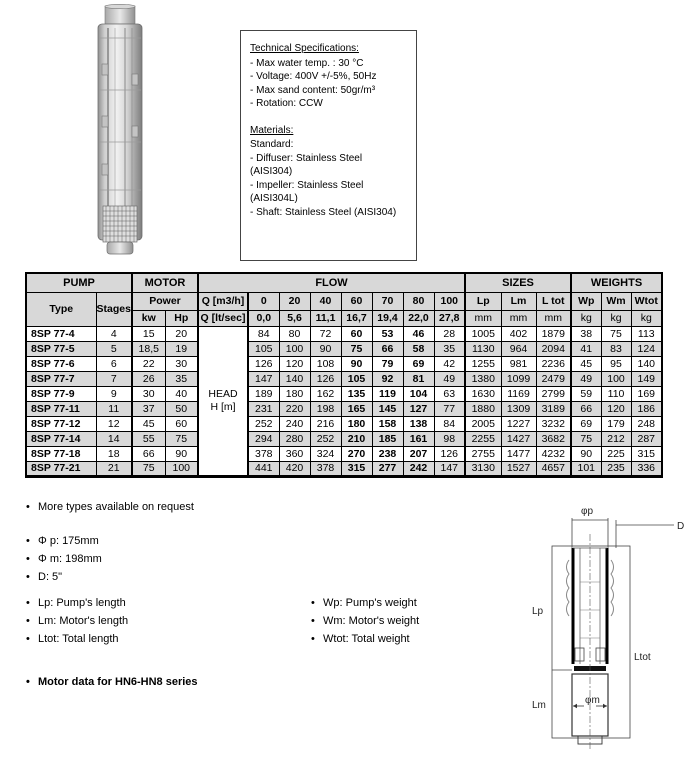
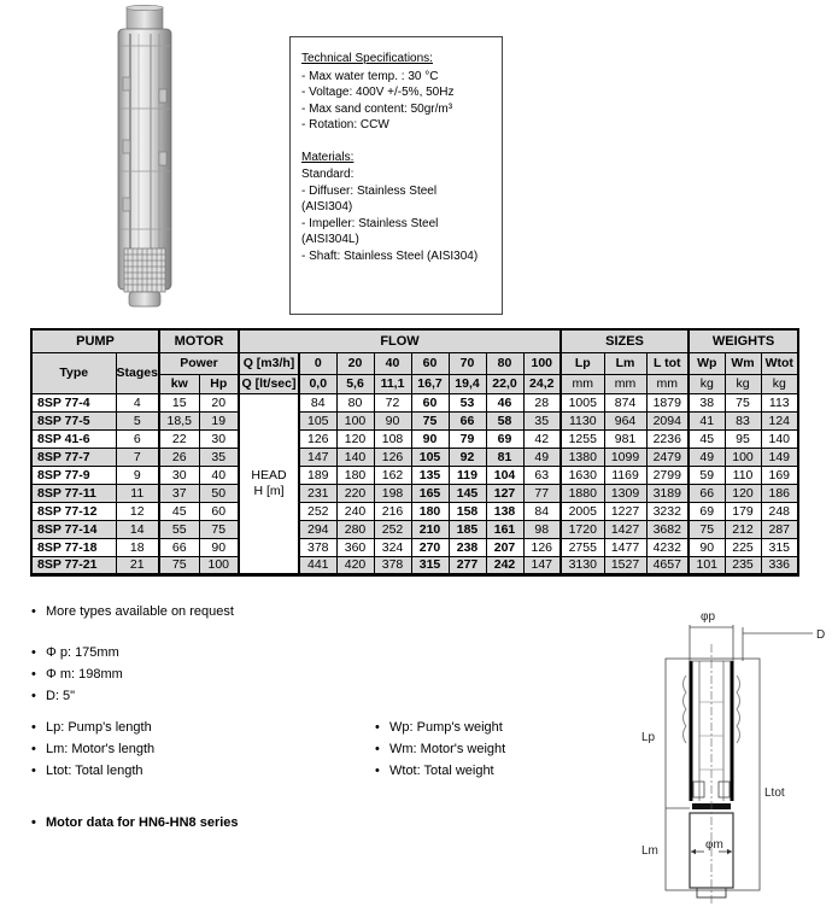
  Technical Specifications:
  - Max water temp. : 30 °C
  - Voltage: 400V +/-5%, 50Hz
  - Max sand content: 50gr/m³
  - Rotation: CCW
  Materials:
  Standard:
  - Diffuser: Stainless Steel (AISI304)
  - Impeller: Stainless Steel (AISI304L)
  - Shaft: Stainless Steel (AISI304)
  PUMP	MOTOR	FLOW	SIZES	WEIGHTS
  Type	Stages	Power	Q [m3/h]	0	20	40	60	70	80	100	Lp	Lm	L tot	Wp	Wm	Wtot
- kw	Hp	Q [lt/sec]	0,0	5,6	11,1	16,7	19,4	22,0	27,8	mm	mm	mm	kg	kg	kg
+ kw	Hp	Q [lt/sec]	0,0	5,6	11,1	16,7	19,4	22,0	24,2	mm	mm	mm	kg	kg	kg
- 8SP 77-4	4	15	20	HEADH [m]	84	80	72	60	53	46	28	1005	402	1879	38	75	113
+ 8SP 77-4	4	15	20	HEADH [m]	84	80	72	60	53	46	28	1005	874	1879	38	75	113
  8SP 77-5	5	18,5	19	105	100	90	75	66	58	35	1130	964	2094	41	83	124
- 8SP 77-6	6	22	30	126	120	108	90	79	69	42	1255	981	2236	45	95	140
+ 8SP 41-6	6	22	30	126	120	108	90	79	69	42	1255	981	2236	45	95	140
  8SP 77-7	7	26	35	147	140	126	105	92	81	49	1380	1099	2479	49	100	149
  8SP 77-9	9	30	40	189	180	162	135	119	104	63	1630	1169	2799	59	110	169
  8SP 77-11	11	37	50	231	220	198	165	145	127	77	1880	1309	3189	66	120	186
  8SP 77-12	12	45	60	252	240	216	180	158	138	84	2005	1227	3232	69	179	248
- 8SP 77-14	14	55	75	294	280	252	210	185	161	98	2255	1427	3682	75	212	287
+ 8SP 77-14	14	55	75	294	280	252	210	185	161	98	1720	1427	3682	75	212	287
  8SP 77-18	18	66	90	378	360	324	270	238	207	126	2755	1477	4232	90	225	315
  8SP 77-21	21	75	100	441	420	378	315	277	242	147	3130	1527	4657	101	235	336
  More types available on request
  Φ p: 175mm
  Φ m: 198mm
  D: 5"
  Lp: Pump's length
  Lm: Motor's length
  Ltot: Total length
  Wp: Pump's weight
  Wm: Motor's weight
  Wtot: Total weight
  Motor data for HN6-HN8 series
  φp
  D
  Lp
  Ltot
  Lm
  φm
